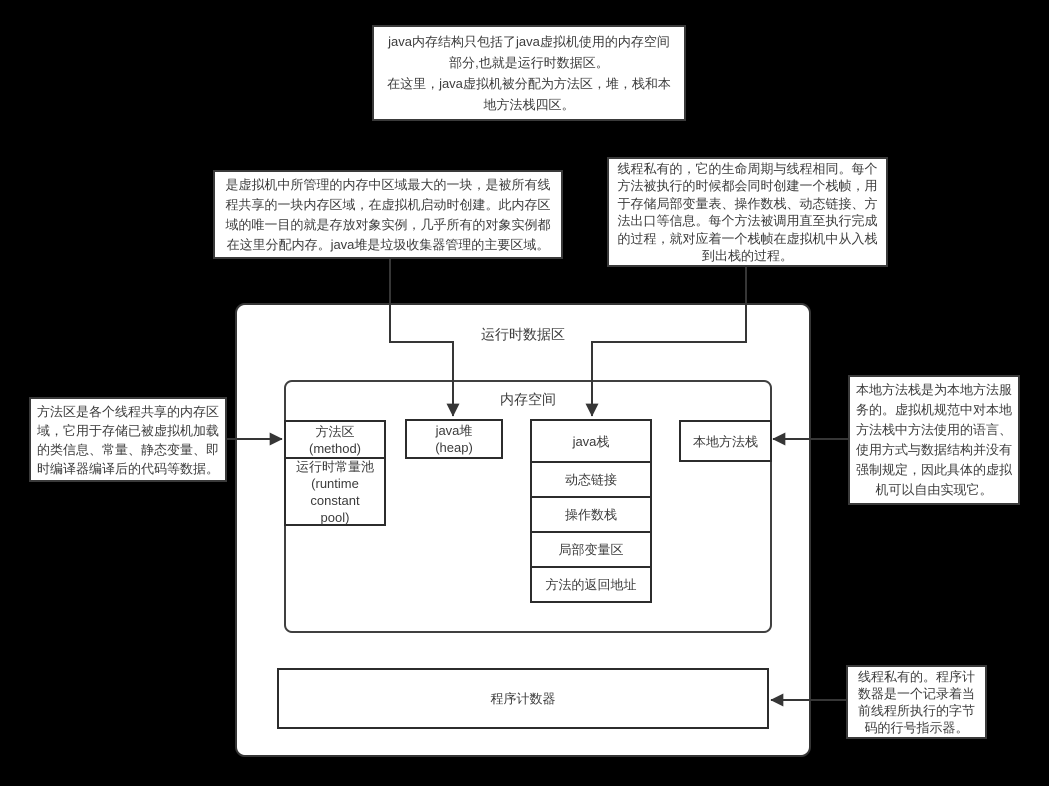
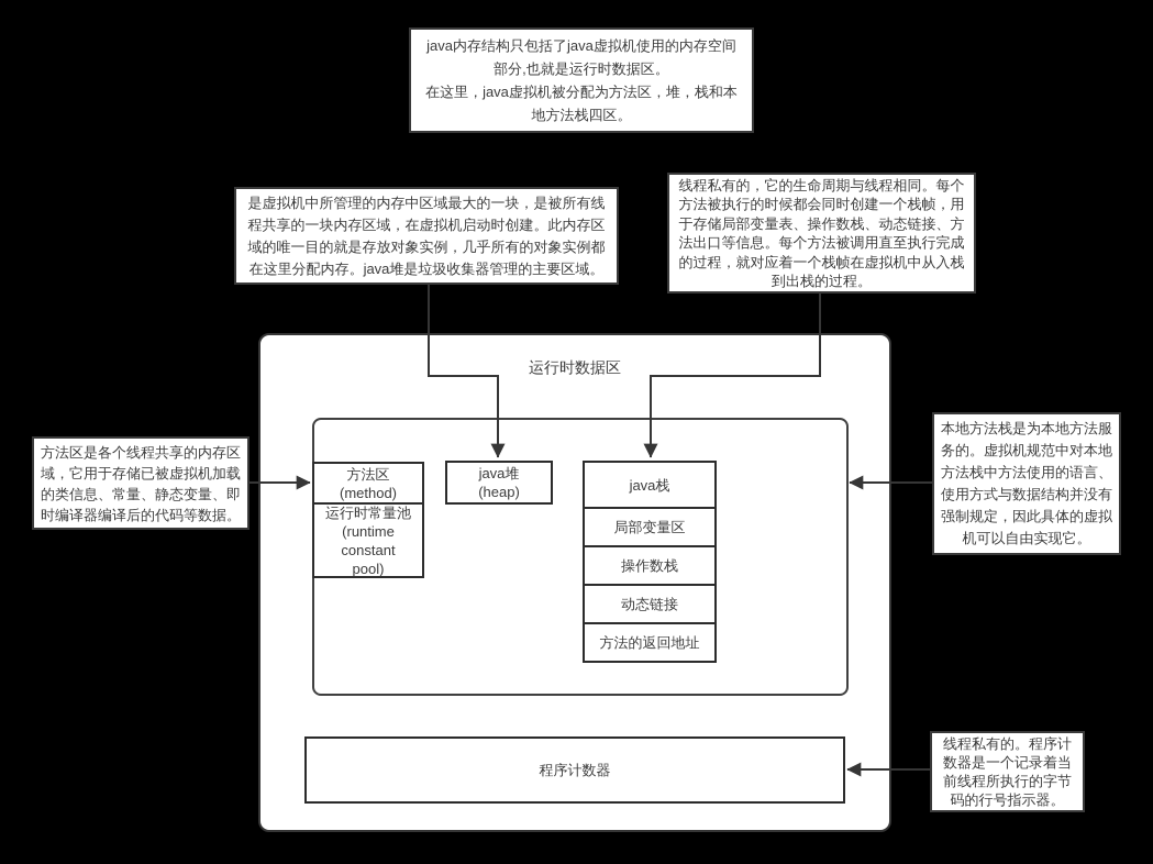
  运行时数据区
- 内存空间
  方法区
  (method)
  运行时常量池
  (runtime
  constant
  pool)
  java堆
  (heap)
  java栈
- 动态链接
+ 局部变量区
  操作数栈
- 局部变量区
+ 动态链接
  方法的返回地址
- 本地方法栈
  程序计数器
  java内存结构只包括了java虚拟机使用的内存空间
  部分,也就是运行时数据区。
  在这里，java虚拟机被分配为方法区，堆，栈和本
  地方法栈四区。
  是虚拟机中所管理的内存中区域最大的一块，是被所有线
  程共享的一块内存区域，在虚拟机启动时创建。此内存区
  域的唯一目的就是存放对象实例，几乎所有的对象实例都
  在这里分配内存。java堆是垃圾收集器管理的主要区域。
  线程私有的，它的生命周期与线程相同。每个
  方法被执行的时候都会同时创建一个栈帧，用
  于存储局部变量表、操作数栈、动态链接、方
  法出口等信息。每个方法被调用直至执行完成
  的过程，就对应着一个栈帧在虚拟机中从入栈
  到出栈的过程。
  方法区是各个线程共享的内存区
  域，它用于存储已被虚拟机加载
  的类信息、常量、静态变量、即
  时编译器编译后的代码等数据。
  本地方法栈是为本地方法服
  务的。虚拟机规范中对本地
  方法栈中方法使用的语言、
  使用方式与数据结构并没有
  强制规定，因此具体的虚拟
  机可以自由实现它。
  线程私有的。程序计
  数器是一个记录着当
  前线程所执行的字节
  码的行号指示器。
